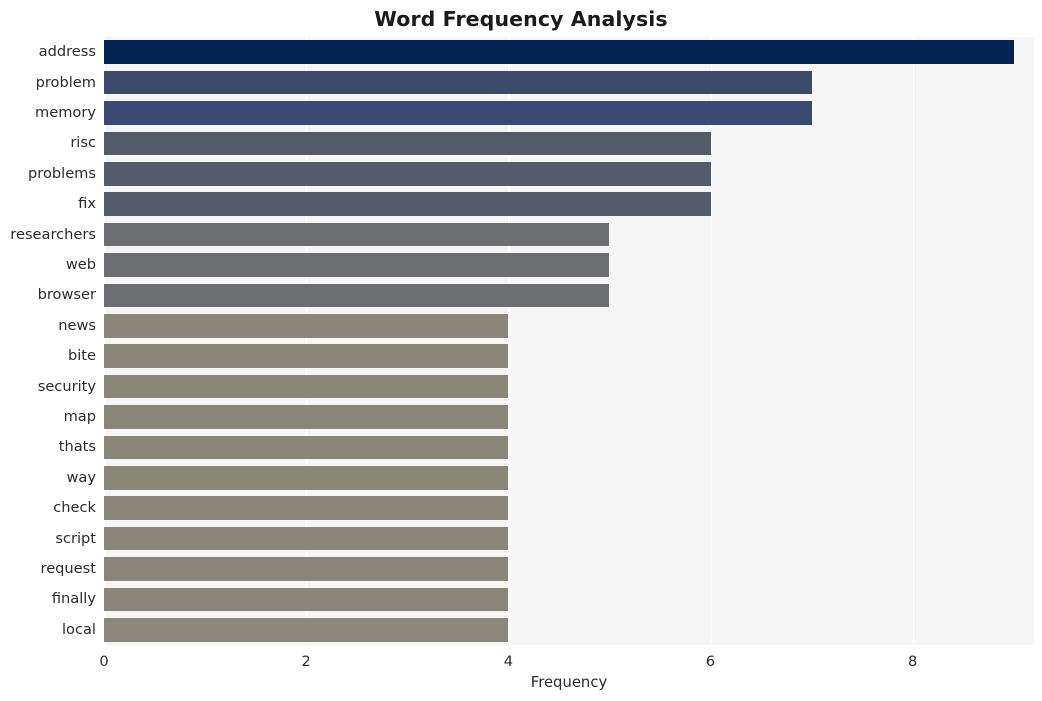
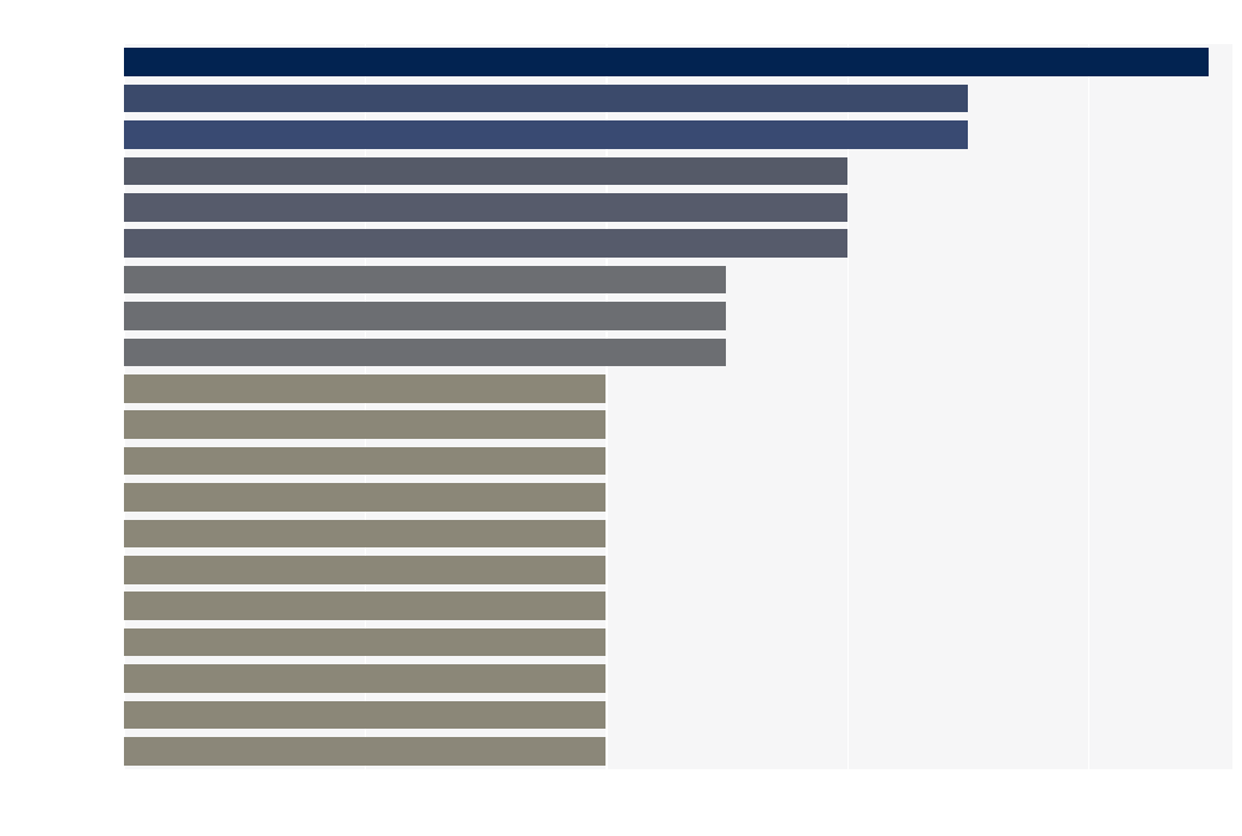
- Word Frequency Analysis
- address
- problem
- memory
- risc
- problems
- fix
- researchers
- web
- browser
- news
- bite
- security
- map
- thats
- way
- check
- script
- request
- finally
- local
- 0
- 2
- 4
- 6
- 8
- Frequency
